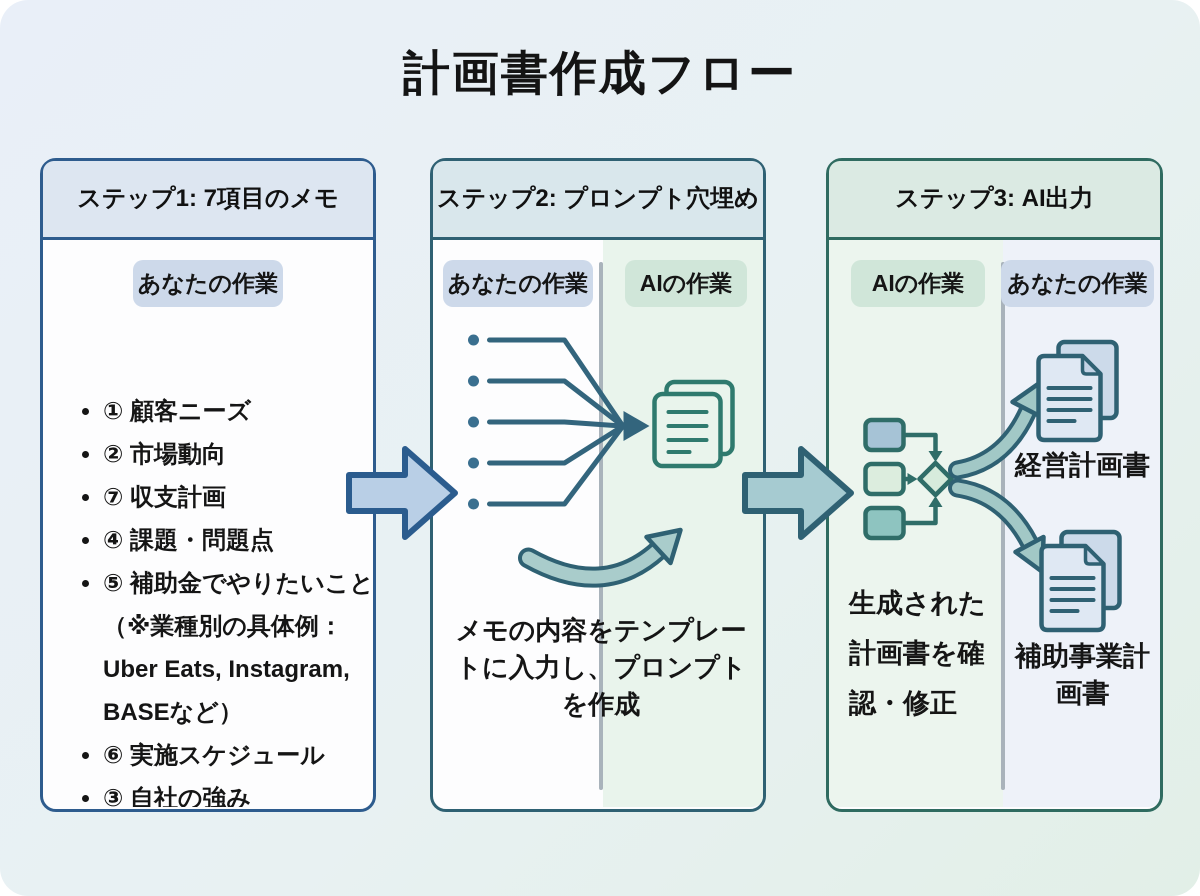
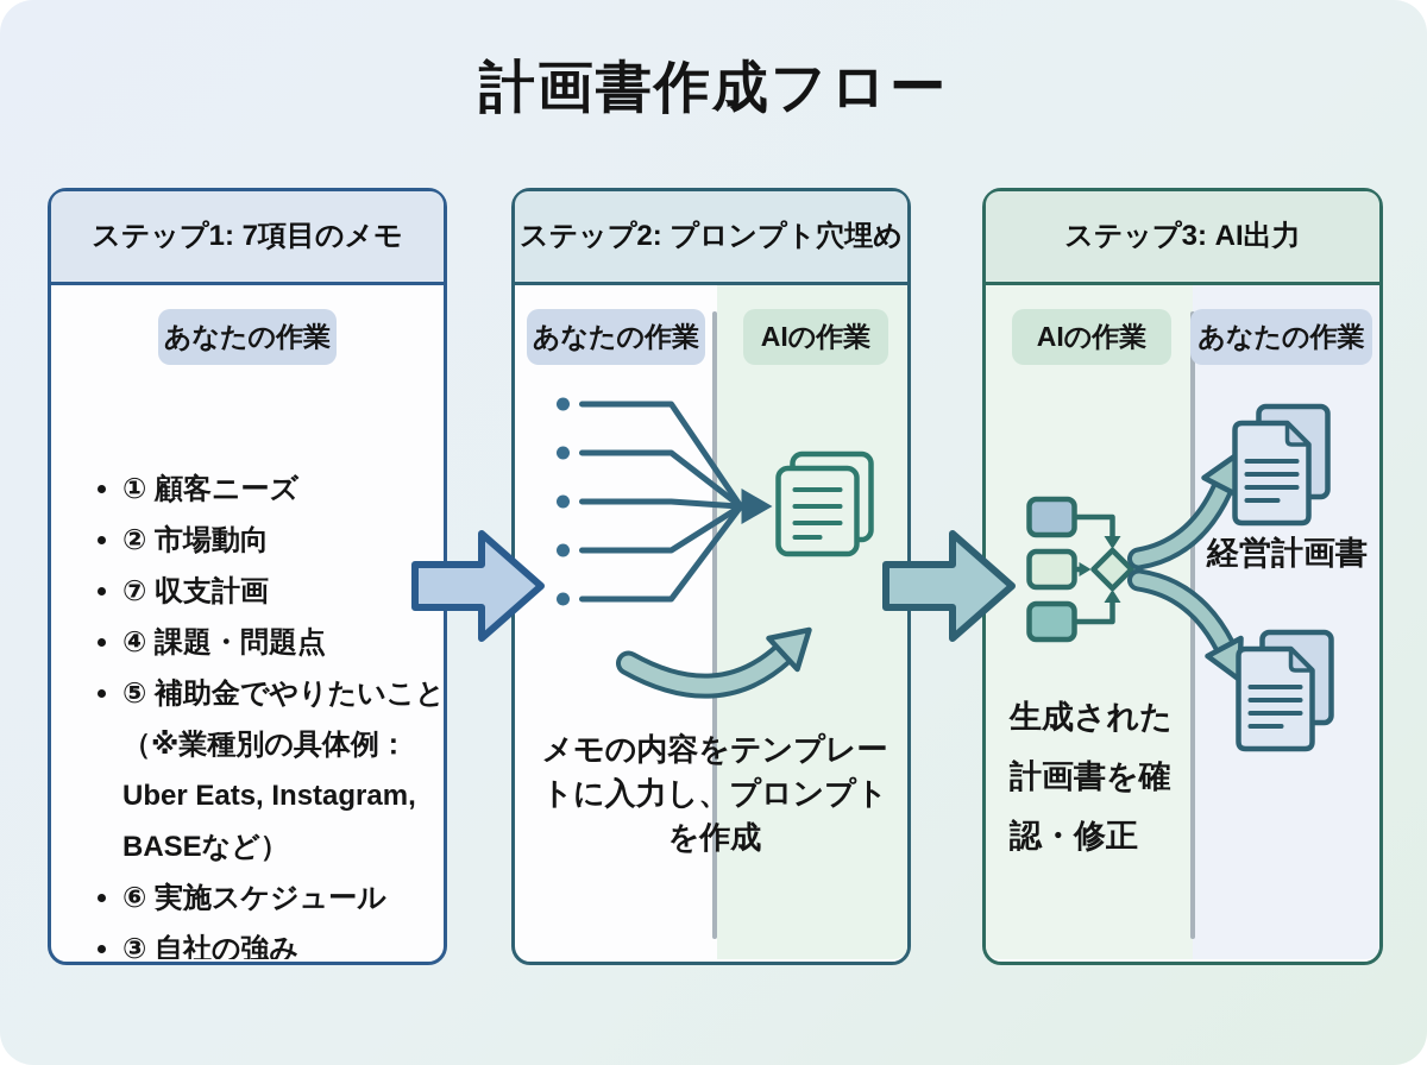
  計画書作成フロー
  ステップ1: 7項目のメモ
  あなたの作業
  ① 顧客ニーズ
  ② 市場動向
  ⑦ 収支計画
  ④ 課題・問題点
  ⑤ 補助金でやりたいこと（※業種別の具体例：Uber Eats, Instagram, BASEなど）
  ⑥ 実施スケジュール
  ③ 自社の強み
  ステップ2: プロンプト穴埋め
  あなたの作業
  AIの作業
  メモの内容をテンプレートに入力し、プロンプトを作成
  ステップ3: AI出力
  AIの作業
  あなたの作業
  生成された計画書を確認・修正
  経営計画書
- 補助事業計画書
